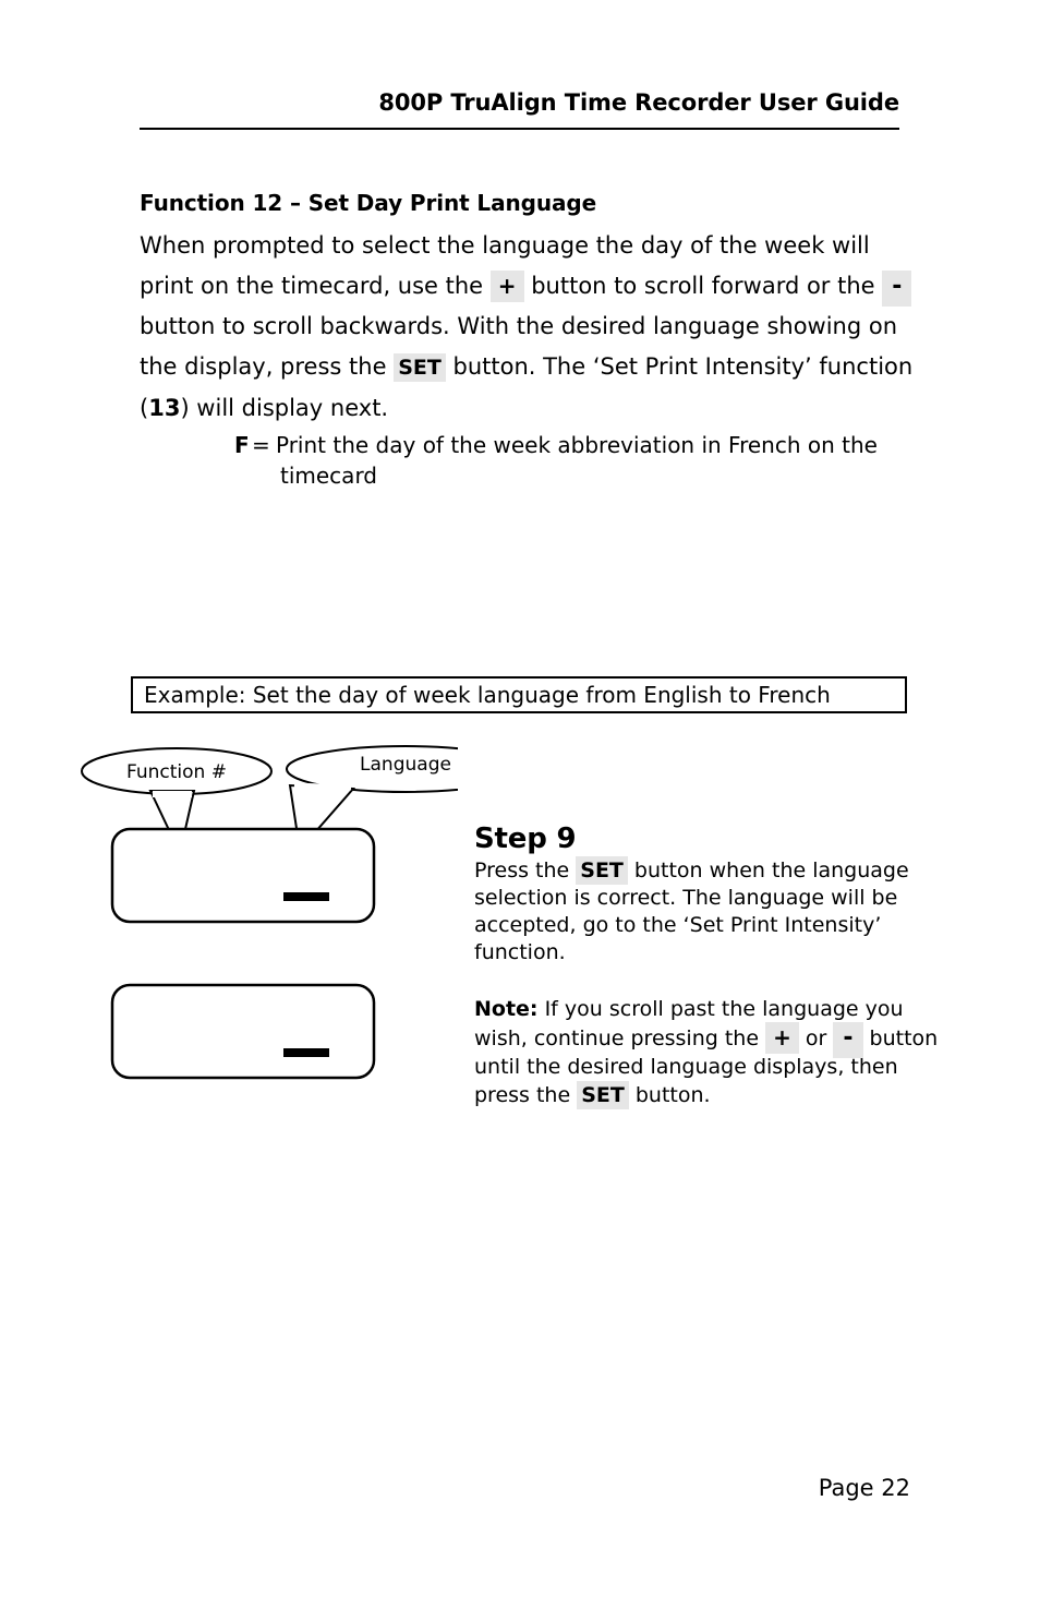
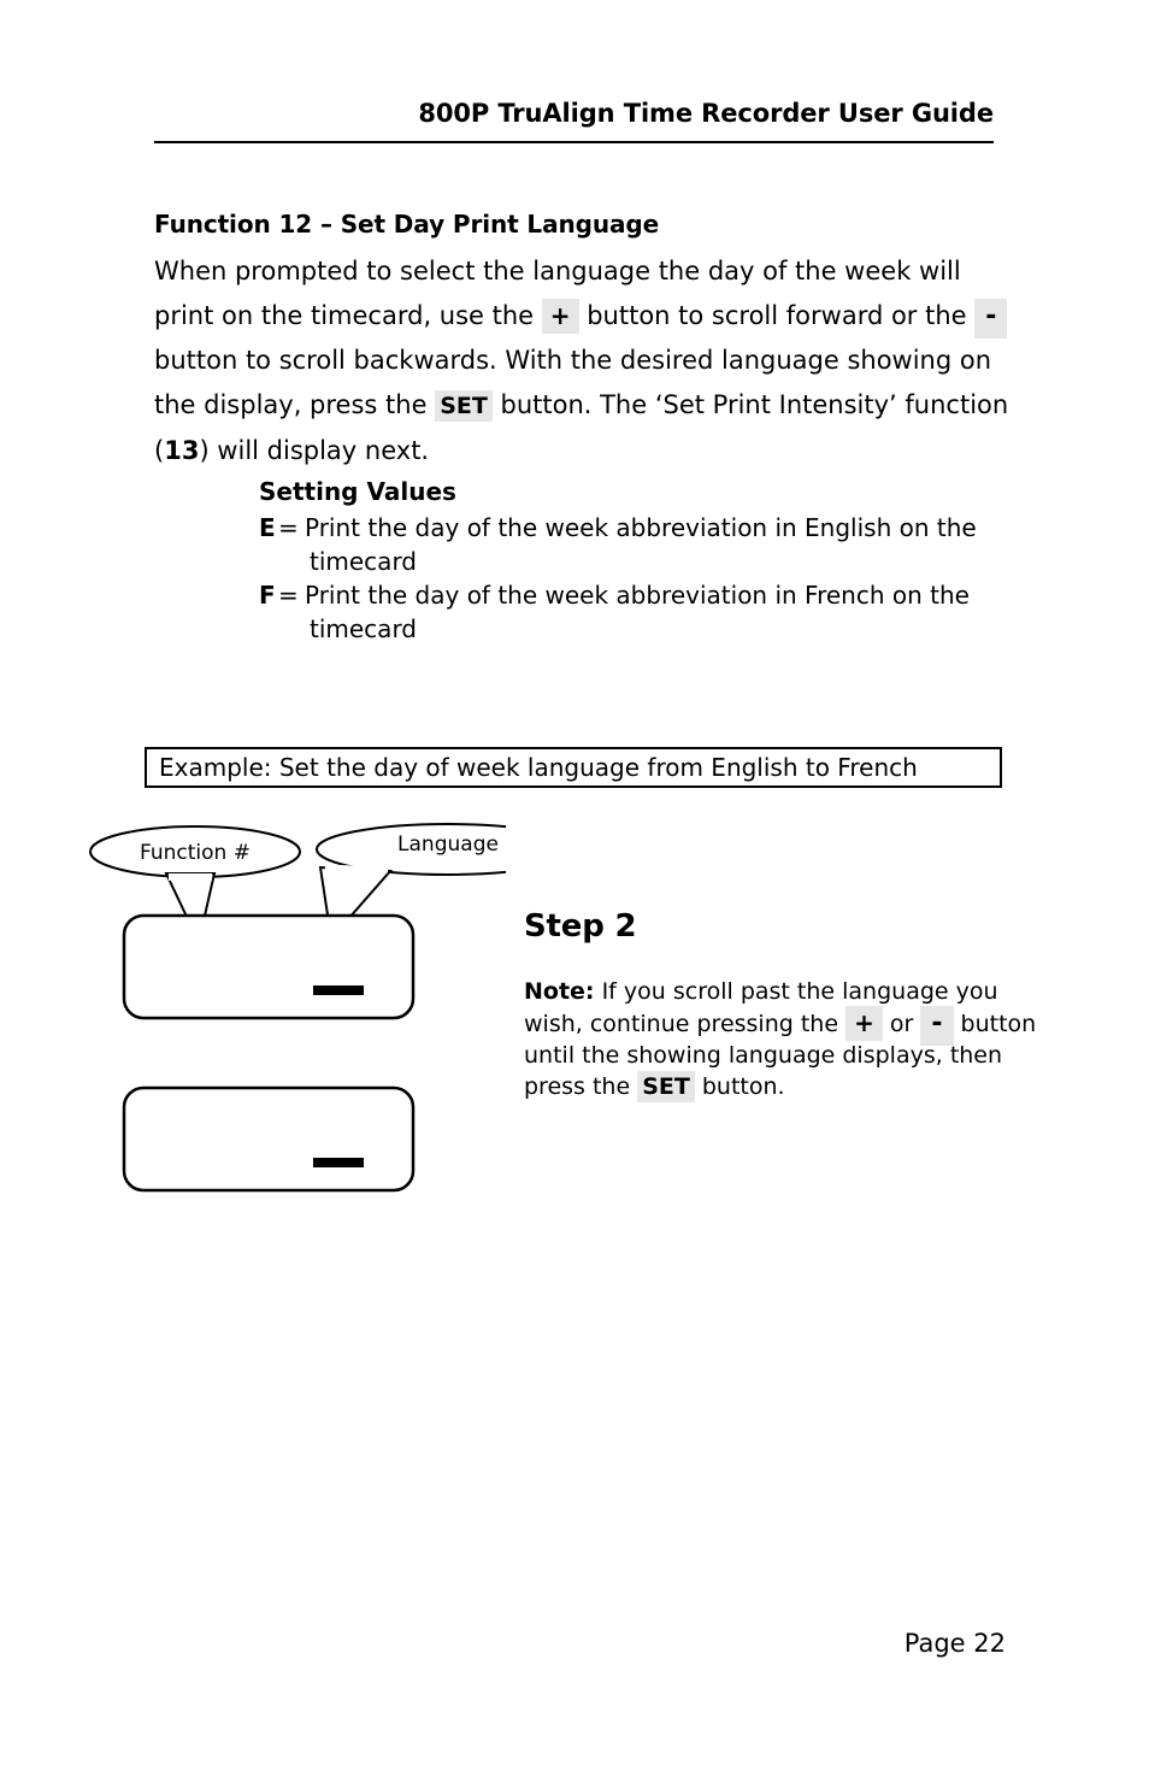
  800P TruAlign Time Recorder User Guide
  Function 12 – Set Day Print Language
  When prompted to select the language the day of the week will print on the timecard, use the + button to scroll forward or the - button to scroll backwards. With the desired language showing on the display, press the SET button. The ‘Set Print Intensity’ function (13) will display next.
+ Setting Values
+ E= Print the day of the week abbreviation in English on the timecard
  F= Print the day of the week abbreviation in French on the timecard
  Example: Set the day of week language from English to French
  Function #
  Language
- Step 9
+ Step 2
- Press the SET button when the language selection is correct. The language will be accepted, go to the ‘Set Print Intensity’ function.
- Note: If you scroll past the language you wish, continue pressing the + or - button until the desired language displays, then press the SET button.
+ Note: If you scroll past the language you wish, continue pressing the + or - button until the showing language displays, then press the SET button.
  Page 22
